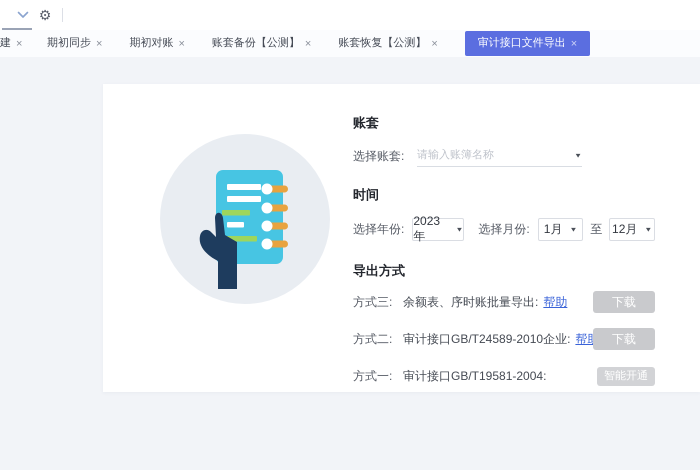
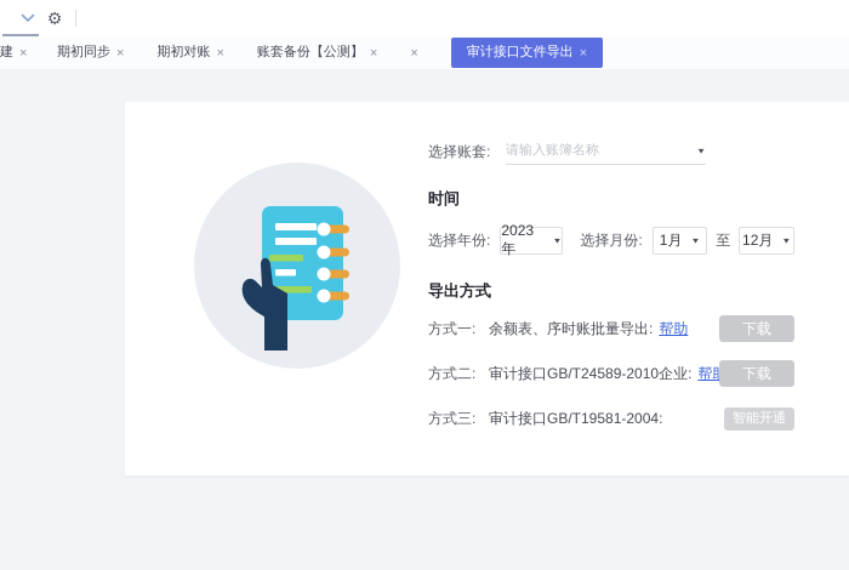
  ⚙
  建
  ×
  期初同步
  ×
  期初对账
  ×
  账套备份【公测】
  ×
- 账套恢复【公测】
  ×
  审计接口文件导出
  ×
- 账套
  选择账套:
  请输入账簿名称
  时间
  选择年份:
  2023年
  选择月份:
  1月
  至
  12月
  导出方式
- 方式三:
+ 方式一:
  余额表、序时账批量导出:
  帮助
  下载
  方式二:
  审计接口GB/T24589-2010企业:
  下载
- 方式一:
+ 方式三:
  审计接口GB/T19581-2004:
  智能开通
